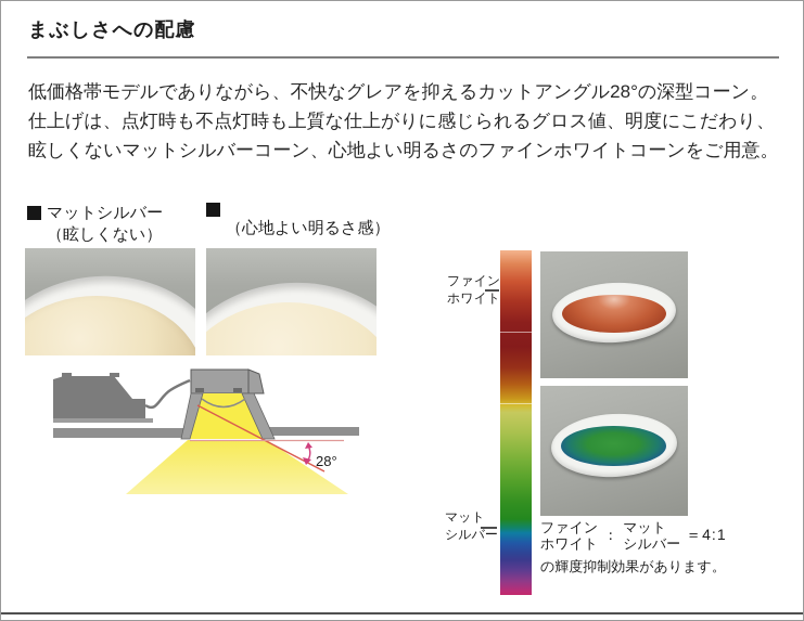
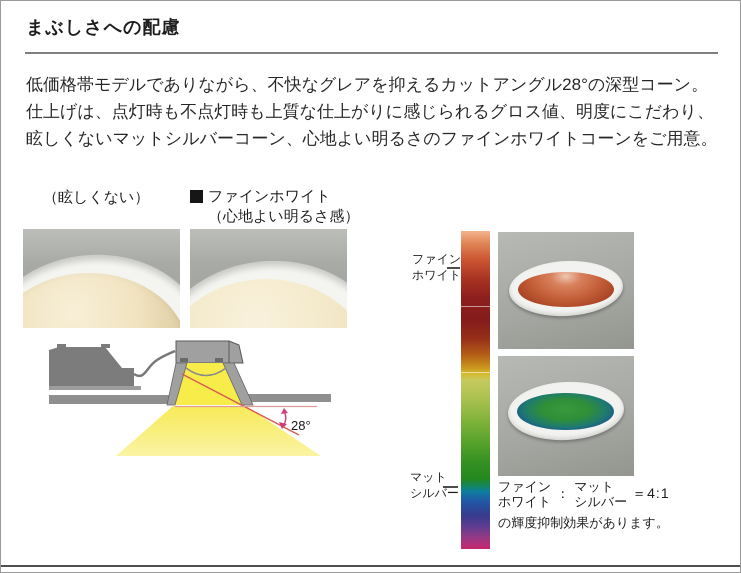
  まぶしさへの配慮
  低価格帯モデルでありながら、不快なグレアを抑えるカットアングル28°の深型コーン。
  仕上げは、点灯時も不点灯時も上質な仕上がりに感じられるグロス値、明度にこだわり、
  眩しくないマットシルバーコーン、心地よい明るさのファインホワイトコーンをご用意。
- マットシルバー
  （眩しくない）
+ ファインホワイト
  （心地よい明るさ感）
  28°
  ファイン
  ホワイト
  マット
  シルバー
  ファイン
  ホワイト
  ：
  マット
  シルバー
  ＝4:1
  の輝度抑制効果があります。
